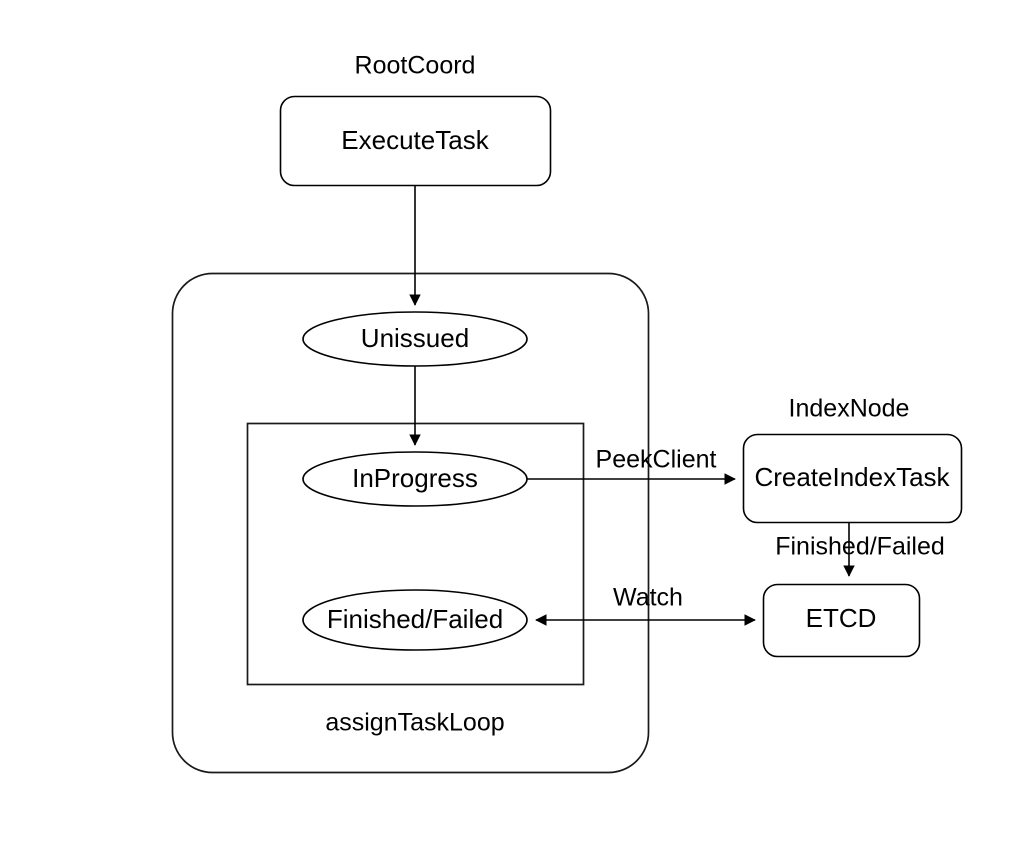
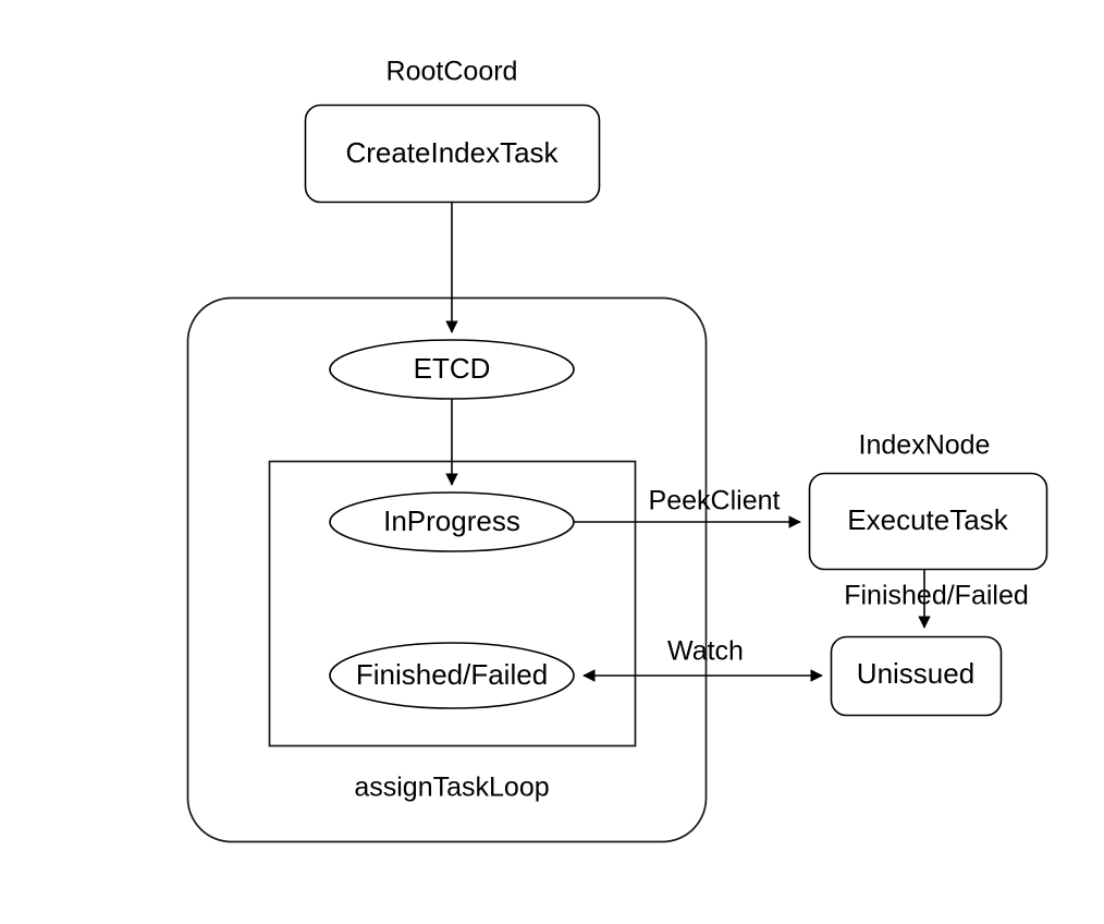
  assignTaskLoop
  RootCoord
  IndexNode
  PeekClient
  Finished/Failed
  Watch
- ExecuteTask
+ CreateIndexTask
- Unissued
+ ETCD
  InProgress
  Finished/Failed
- CreateIndexTask
+ ExecuteTask
- ETCD
+ Unissued
